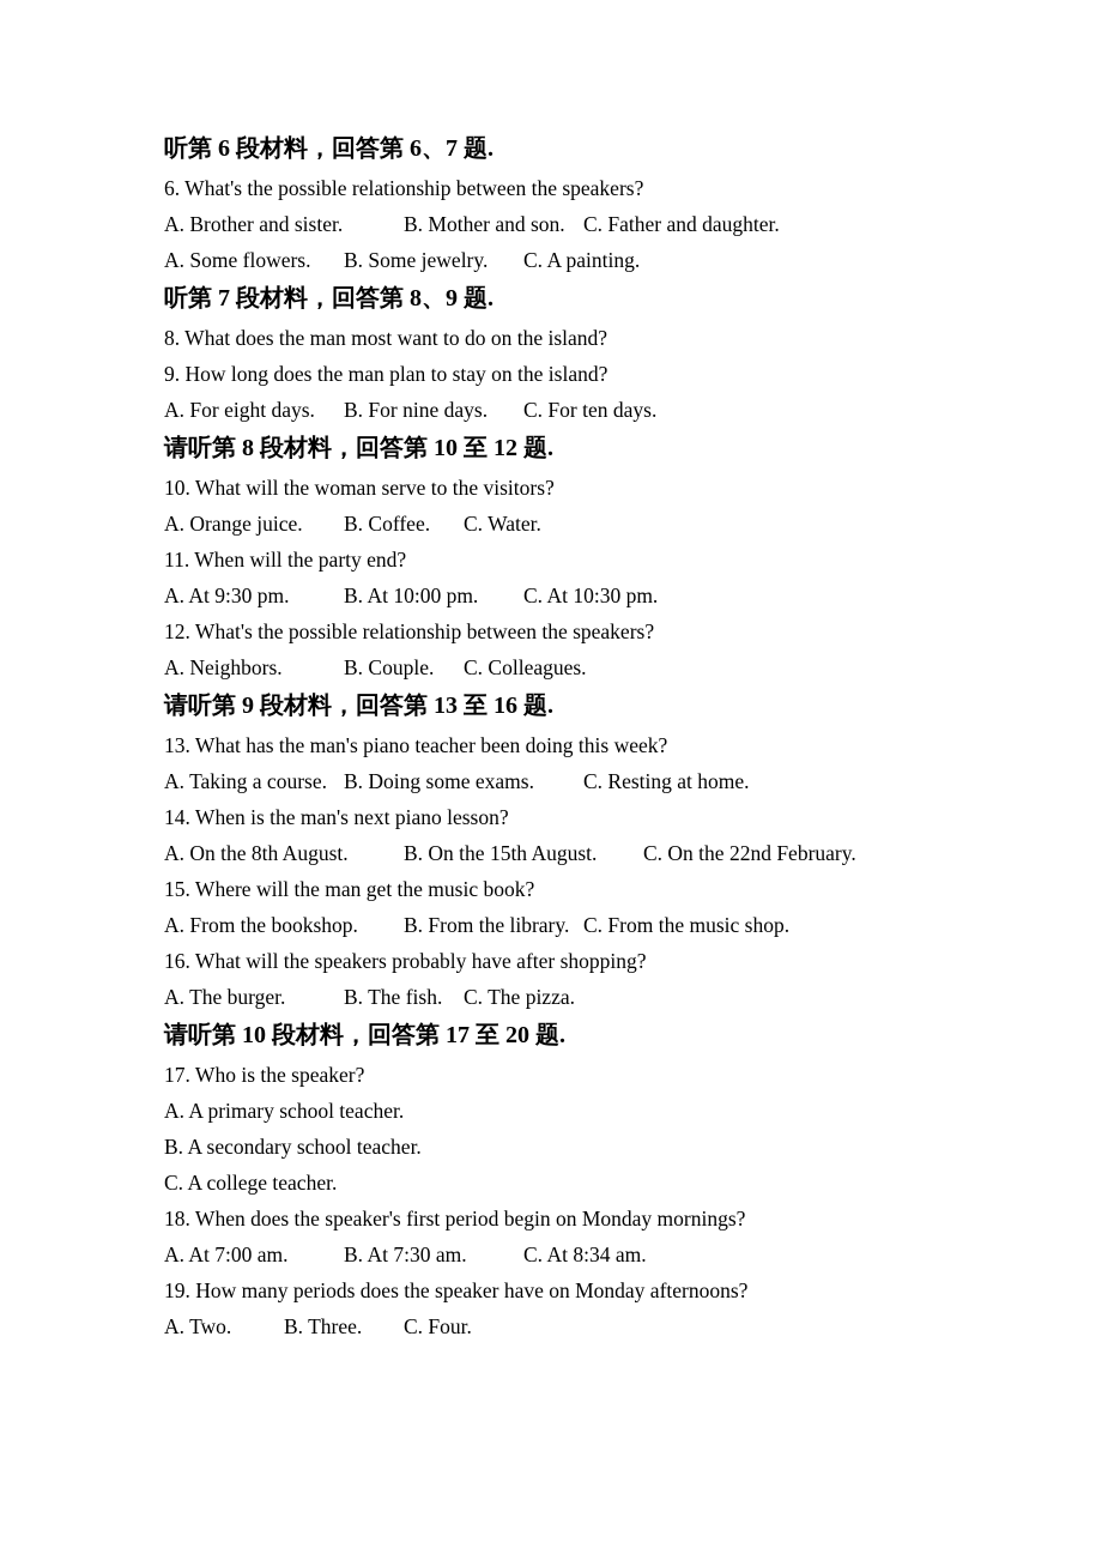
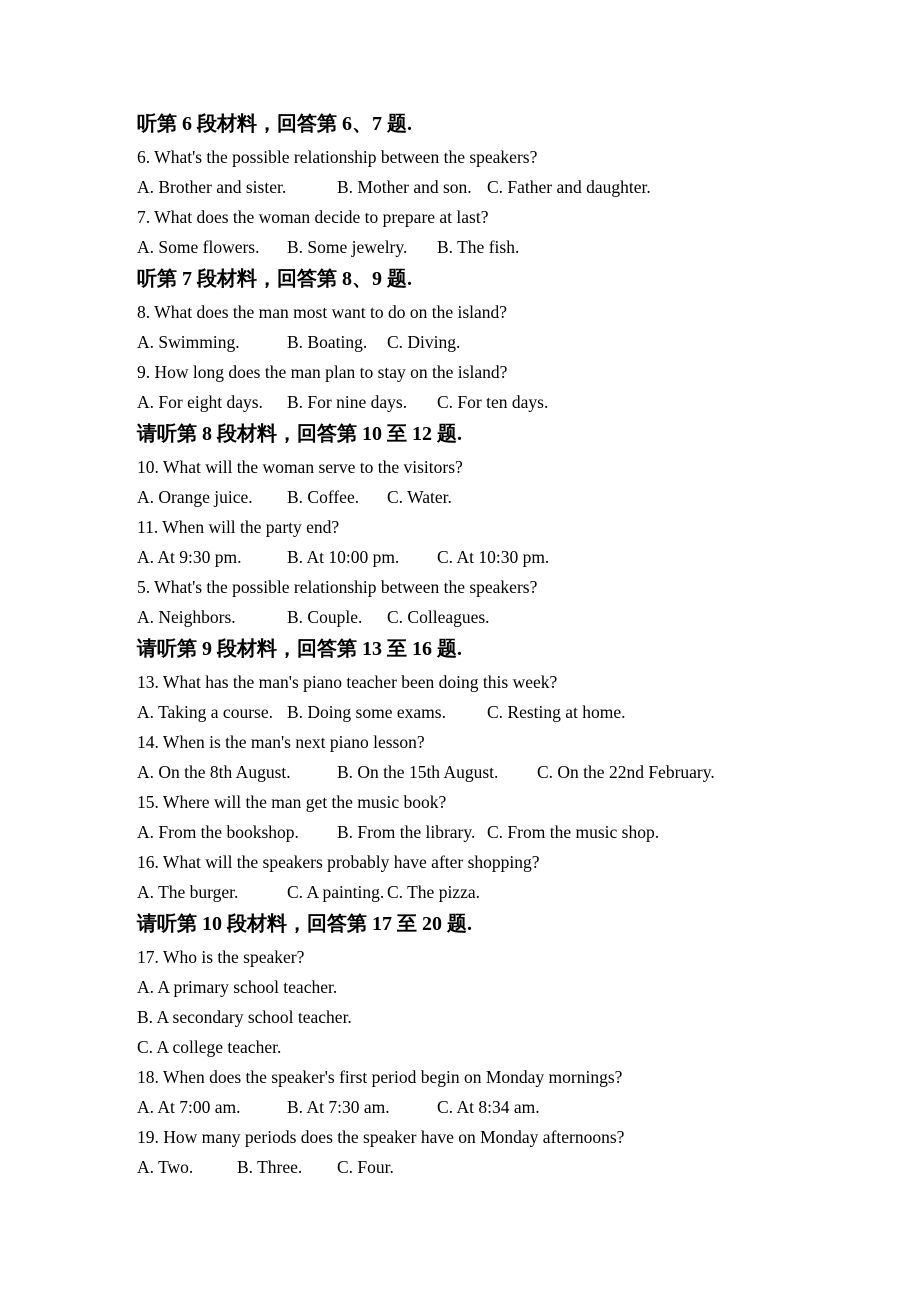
  听第 6 段材料，回答第 6、7 题.
  6. What's the possible relationship between the speakers?
  A. Brother and sister. B. Mother and son. C. Father and daughter.
+ 7. What does the woman decide to prepare at last?
- A. Some flowers. B. Some jewelry. C. A painting.
+ A. Some flowers. B. Some jewelry. B. The fish.
  听第 7 段材料，回答第 8、9 题.
  8. What does the man most want to do on the island?
+ A. Swimming. B. Boating. C. Diving.
  9. How long does the man plan to stay on the island?
  A. For eight days. B. For nine days. C. For ten days.
  请听第 8 段材料，回答第 10 至 12 题.
  10. What will the woman serve to the visitors?
  A. Orange juice. B. Coffee. C. Water.
  11. When will the party end?
  A. At 9:30 pm. B. At 10:00 pm. C. At 10:30 pm.
- 12. What's the possible relationship between the speakers?
+ 5. What's the possible relationship between the speakers?
  A. Neighbors. B. Couple. C. Colleagues.
  请听第 9 段材料，回答第 13 至 16 题.
  13. What has the man's piano teacher been doing this week?
  A. Taking a course. B. Doing some exams. C. Resting at home.
  14. When is the man's next piano lesson?
  A. On the 8th August. B. On the 15th August. C. On the 22nd February.
  15. Where will the man get the music book?
  A. From the bookshop. B. From the library. C. From the music shop.
  16. What will the speakers probably have after shopping?
- A. The burger. B. The fish. C. The pizza.
+ A. The burger. C. A painting. C. The pizza.
  请听第 10 段材料，回答第 17 至 20 题.
  17. Who is the speaker?
  A. A primary school teacher.
  B. A secondary school teacher.
  C. A college teacher.
  18. When does the speaker's first period begin on Monday mornings?
  A. At 7:00 am. B. At 7:30 am. C. At 8:34 am.
  19. How many periods does the speaker have on Monday afternoons?
  A. Two. B. Three. C. Four.
